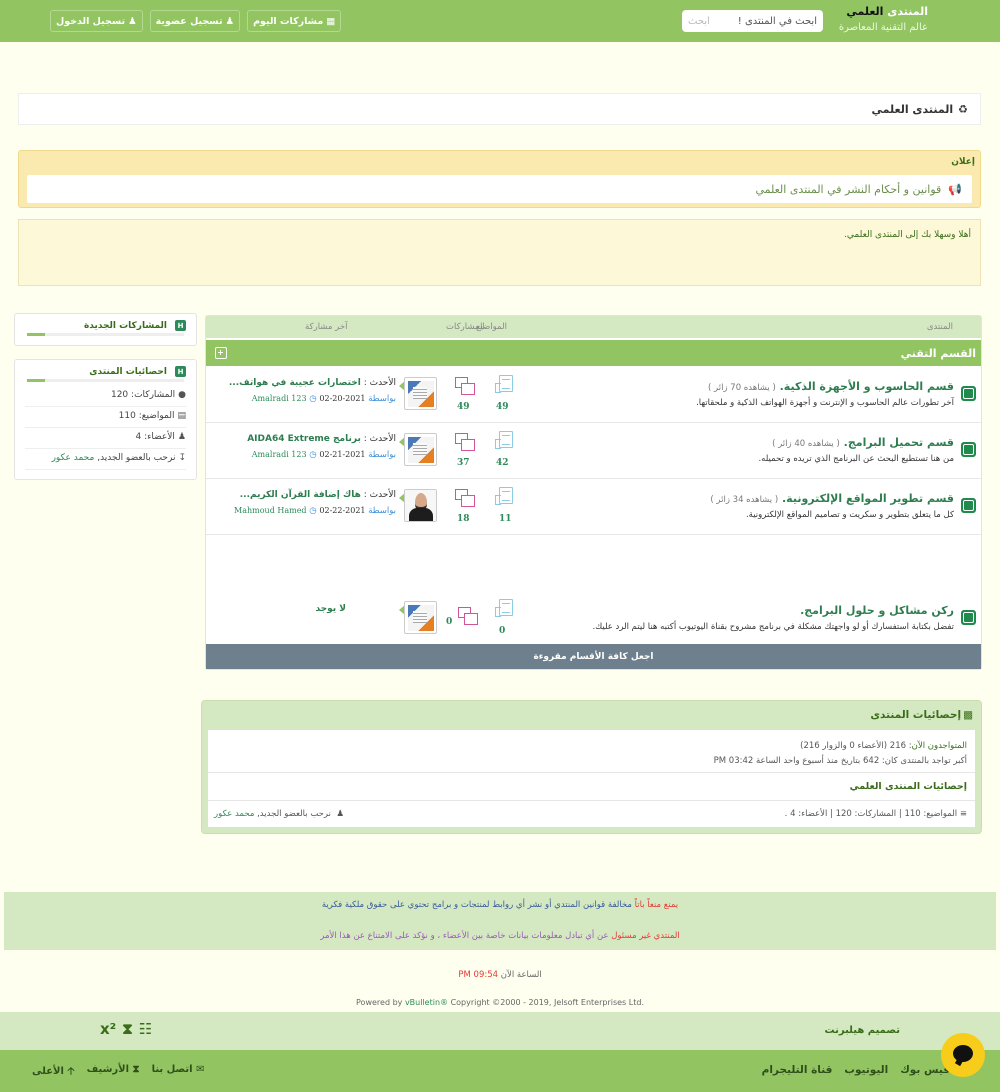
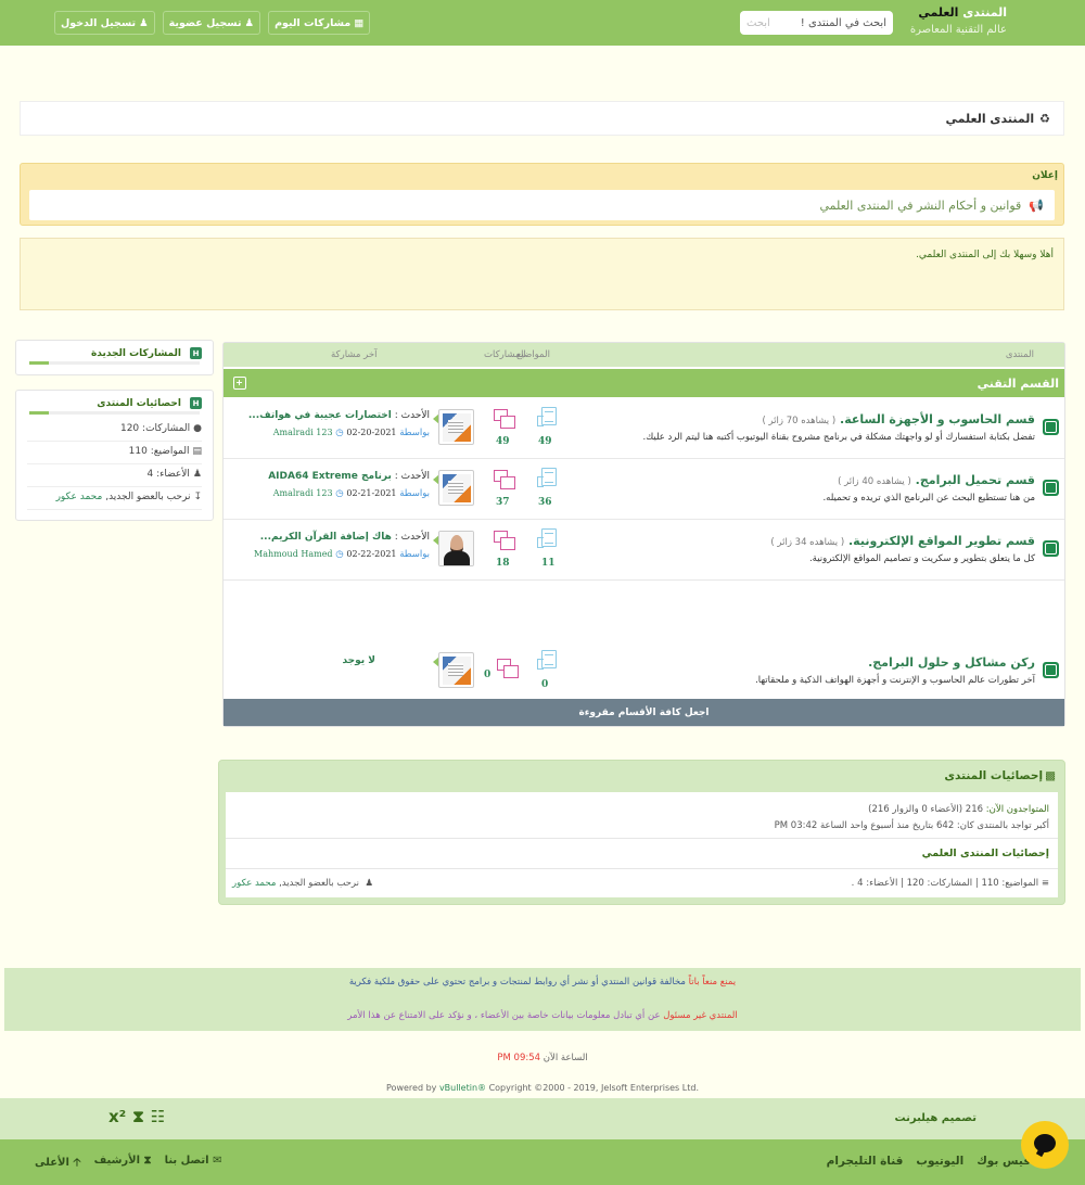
  المنتدى العلمي
  عالم التقنية المعاصرة
  ابحث في المنتدى !
  ابحث
  ♟
  تسجيل الدخول
  ♟
  تسجيل عضوية
  ▦
  مشاركات اليوم
  ♻
  المنتدى العلمي
  إعلان
  📢
  قوانين و أحكام النشر في المنتدى العلمي
  أهلا وسهلا بك إلى المنتدى العلمي.
  المنتدى
  المواضيع
  المشاركات
  آخر مشاركة
  القسم التقني
- قسم الحاسوب و الأجهزة الذكية. ( يشاهده 70 زائر )
+ قسم الحاسوب و الأجهزة الساعة. ( يشاهده 70 زائر )
- آخر تطورات عالم الحاسوب و الإنترنت و أجهزة الهواتف الذكية و ملحقاتها.
+ تفضل بكتابة استفسارك أو لو واجهتك مشكلة في برنامج مشروح بقناة اليوتيوب أكتبه هنا ليتم الرد عليك.
  49
  49
  الأحدث : اختصارات عجيبة في هواتف...
  بواسطة Amalradi 123 ◷ 02-20-2021
  قسم تحميل البرامج. ( يشاهده 40 زائر )
  من هنا تستطيع البحث عن البرنامج الذي تريده و تحميله.
- 42
+ 36
  37
  الأحدث : برنامج AIDA64 Extreme
  بواسطة Amalradi 123 ◷ 02-21-2021
  قسم تطوير المواقع الإلكترونية. ( يشاهده 34 زائر )
  كل ما يتعلق بتطوير و سكريت و تصاميم المواقع الإلكترونية.
  11
  18
  الأحدث : هاك إضافة القرآن الكريم...
  بواسطة Mahmoud Hamed ◷ 02-22-2021
  ركن مشاكل و حلول البرامج.
- تفضل بكتابة استفسارك أو لو واجهتك مشكلة في برنامج مشروح بقناة اليوتيوب أكتبه هنا ليتم الرد عليك.
+ آخر تطورات عالم الحاسوب و الإنترنت و أجهزة الهواتف الذكية و ملحقاتها.
  0
  0
  لا يوجد
  اجعل كافة الأقسام مقروءة
  H
  المشاركات الجديدة
  H
  احصائيات المنتدى
  ●المشاركات: 120
  ▤المواضيع: 110
  ♟الأعضاء: 4
  ↧نرحب بالعضو الجديد, محمد عكور
  ▩
  إحصائيات المنتدى
  المتواجدون الآن: 216 (الأعضاء 0 والزوار 216)
  أكبر تواجد بالمنتدى كان: 642 بتاريخ منذ أسبوع واحد الساعة 03:42 PM
  إحصائيات المنتدى العلمي
  ≡ المواضيع: 110 | المشاركات: 120 | الأعضاء: 4 .
  ♟ نرحب بالعضو الجديد, محمد عكور
  يمنع منعاً باتاً مخالفة قوانين المنتدي أو نشر أي روابط لمنتجات و برامج تحتوي على حقوق ملكية فكرية
  المنتدي غير مسئول عن أي تبادل معلومات بيانات خاصة بين الأعضاء ، و نؤكد على الامتناع عن هذا الأمر
  الساعة الآن 09:54 PM
  Powered by vBulletin® Copyright ©2000 - 2019, Jelsoft Enterprises Ltd.
  تصميم هيلبرنت
  x²
  ⧗
  ☷
  يس بوك
  اليوتيوب
  قناة التليجرام
  ✉ اتصل بنا
  ⧗ الأرشيف
  🡡 الأعلى
